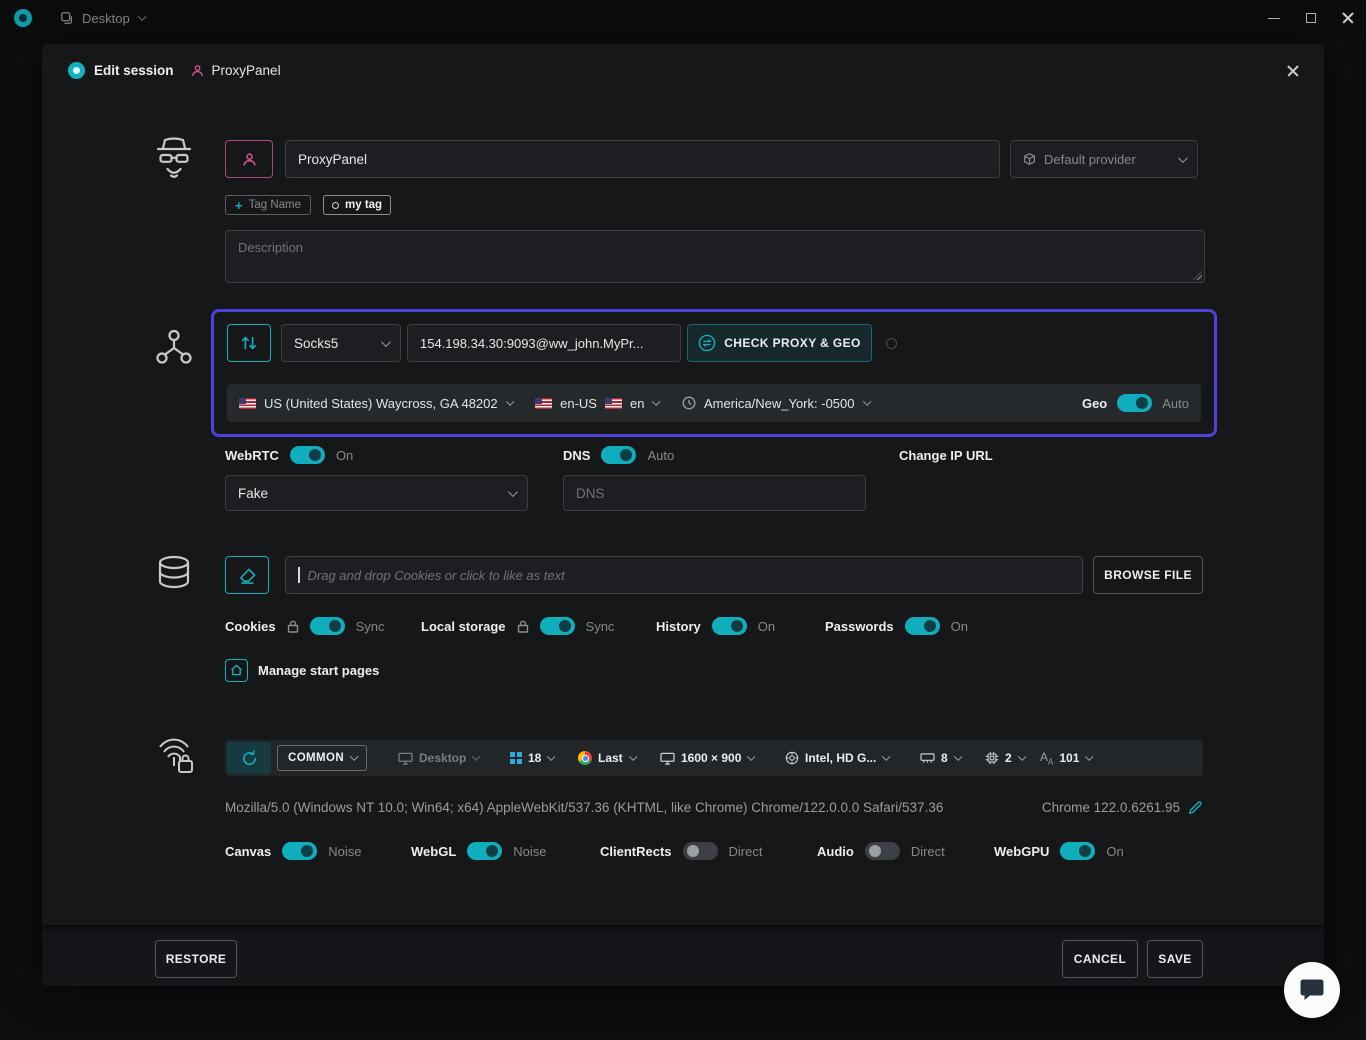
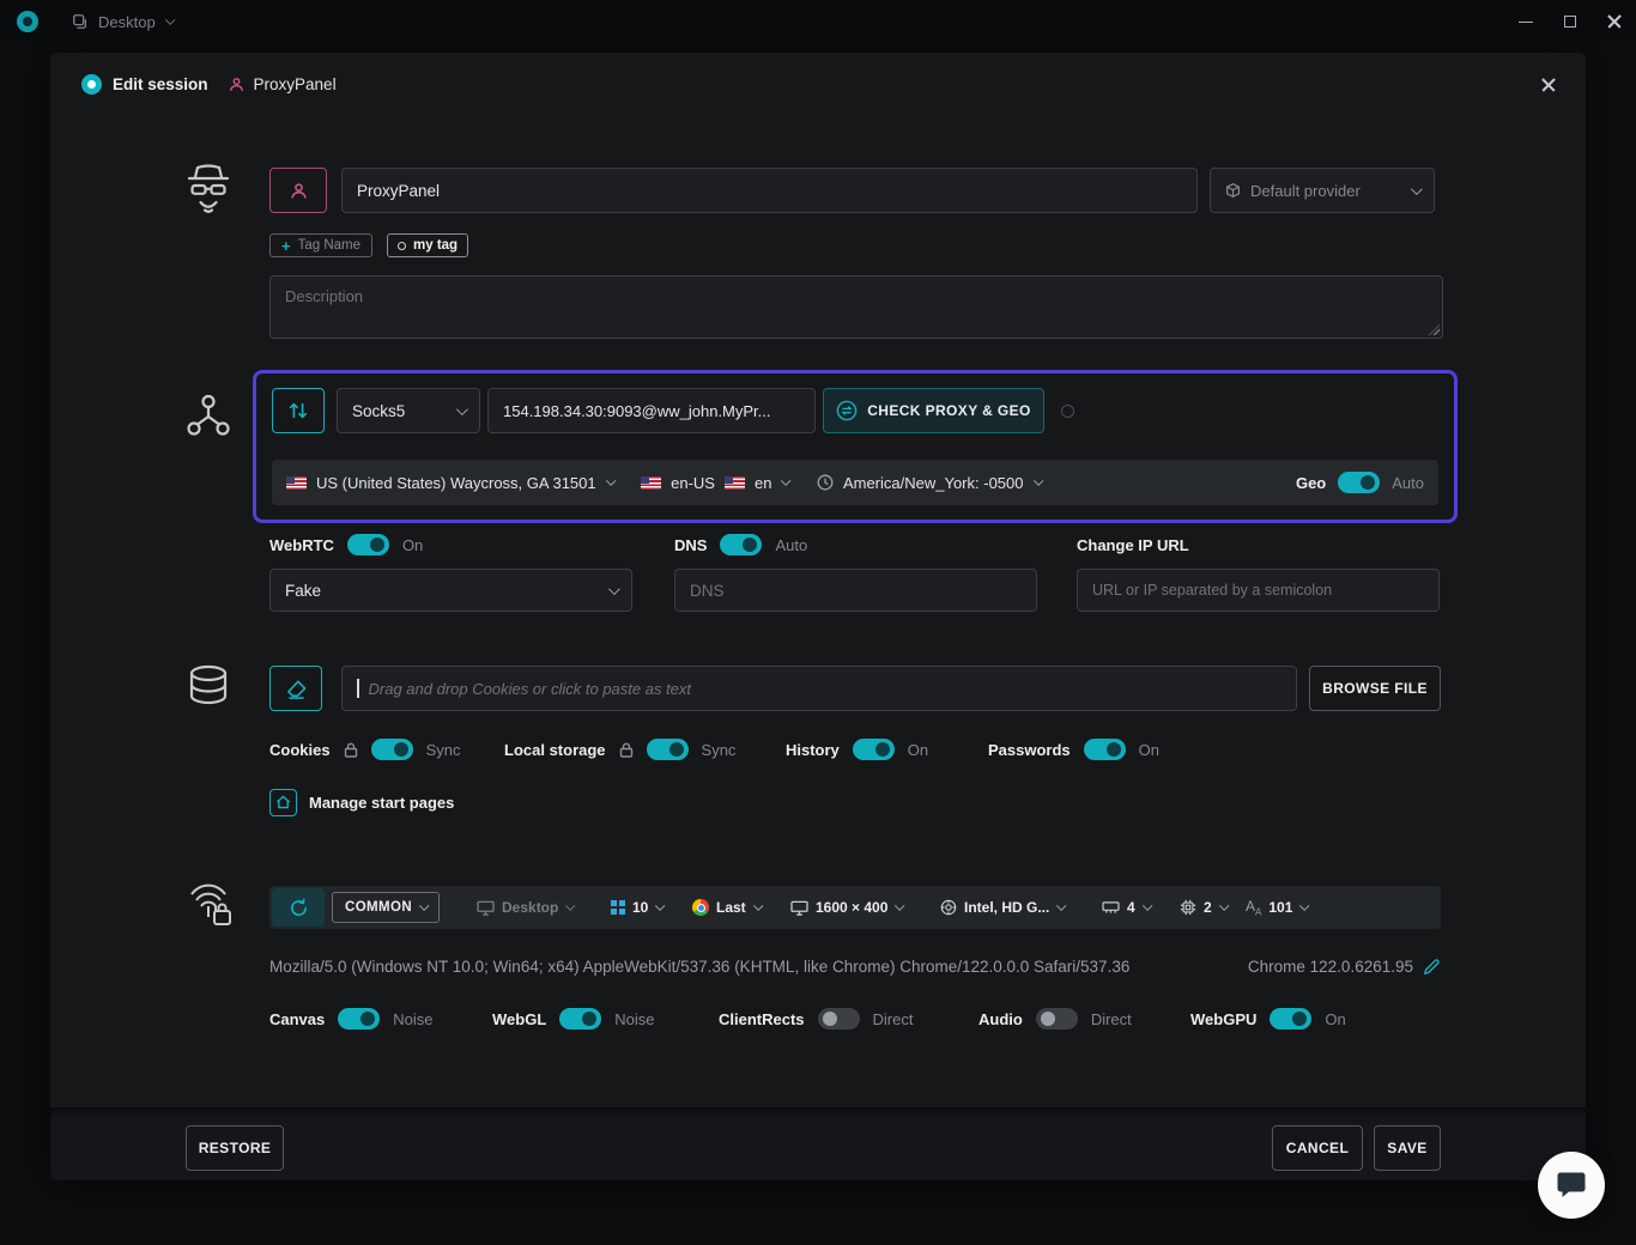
  Desktop
  Edit session
  ProxyPanel
  ProxyPanel
  Default provider
  +
  Tag Name
  my tag
  Description
  Socks5
  154.198.34.30:9093@ww_john.MyPr...
  CHECK PROXY & GEO
- US (United States) Waycross, GA 48202
+ US (United States) Waycross, GA 31501
  en-US
  en
  America/New_York: -0500
  Geo
  Auto
  WebRTC
  On
  DNS
  Auto
  Change IP URL
  Fake
  DNS
+ URL or IP separated by a semicolon
- Drag and drop Cookies or click to like as text
+ Drag and drop Cookies or click to paste as text
  BROWSE FILE
  Cookies
  Sync
  Local storage
  Sync
  History
  On
  Passwords
  On
  Manage start pages
  COMMON
  Desktop
- 18
+ 10
  Last
- 1600 × 900
+ 1600 × 400
  Intel, HD G...
- 8
+ 4
  2
  AA
  101
  Mozilla/5.0 (Windows NT 10.0; Win64; x64) AppleWebKit/537.36 (KHTML, like Chrome) Chrome/122.0.0.0 Safari/537.36
  Chrome 122.0.6261.95
  Canvas
  Noise
  WebGL
  Noise
  ClientRects
  Direct
  Audio
  Direct
  WebGPU
  On
  RESTORE
  CANCEL
  SAVE
